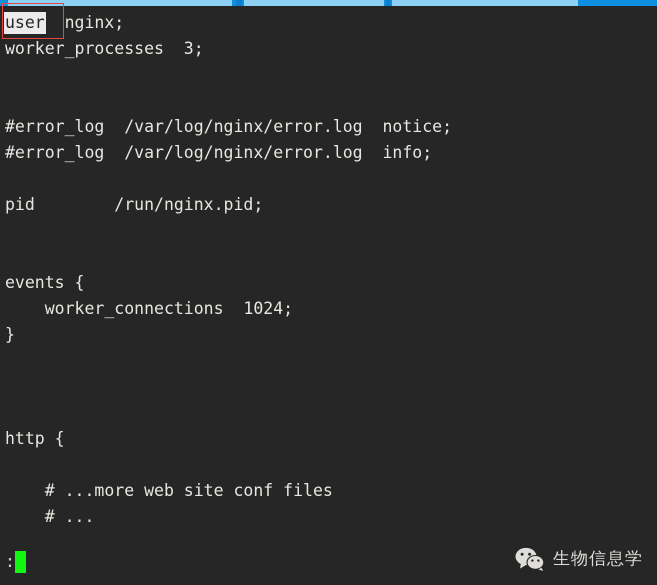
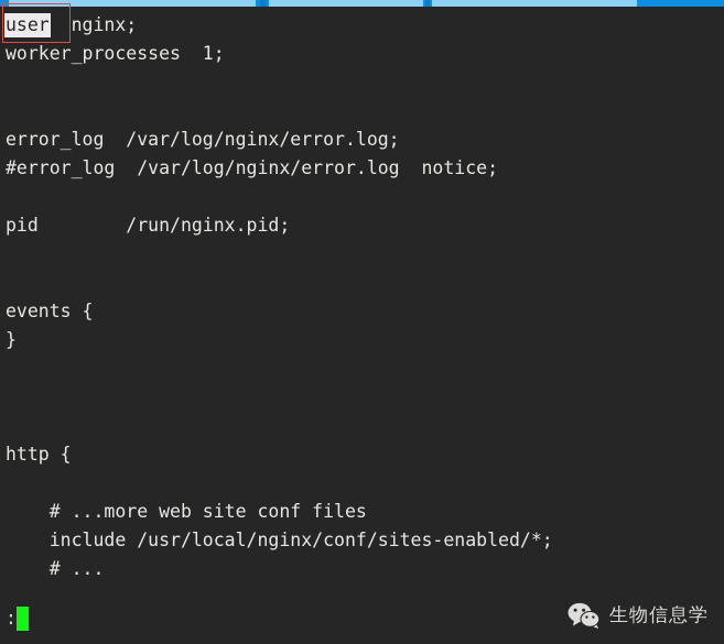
  user nginx;
- worker_processes 3;
+ worker_processes 1;
+ error_log /var/log/nginx/error.log;
  #error_log /var/log/nginx/error.log notice;
- #error_log /var/log/nginx/error.log info;
  pid /run/nginx.pid;
  events {
- worker_connections 1024;
  }
  http {
  # ...more web site conf files
+ include /usr/local/nginx/conf/sites-enabled/*;
  # ...
  :
  生物信息学
